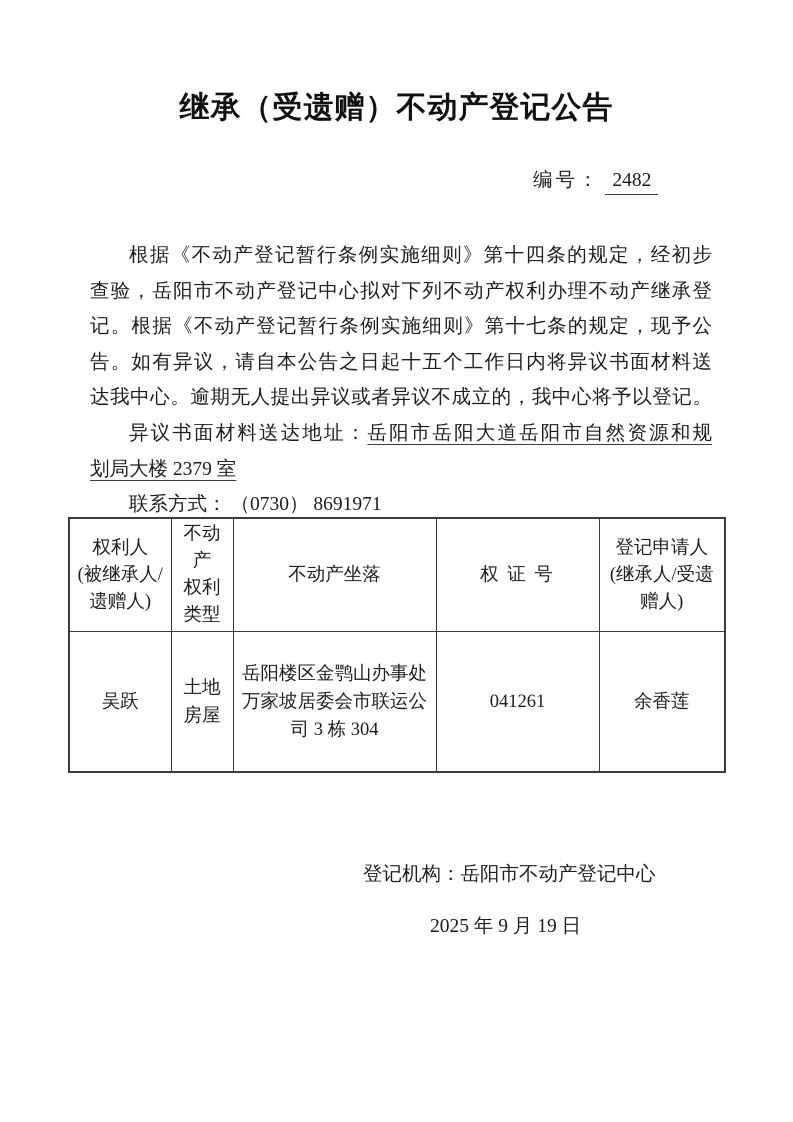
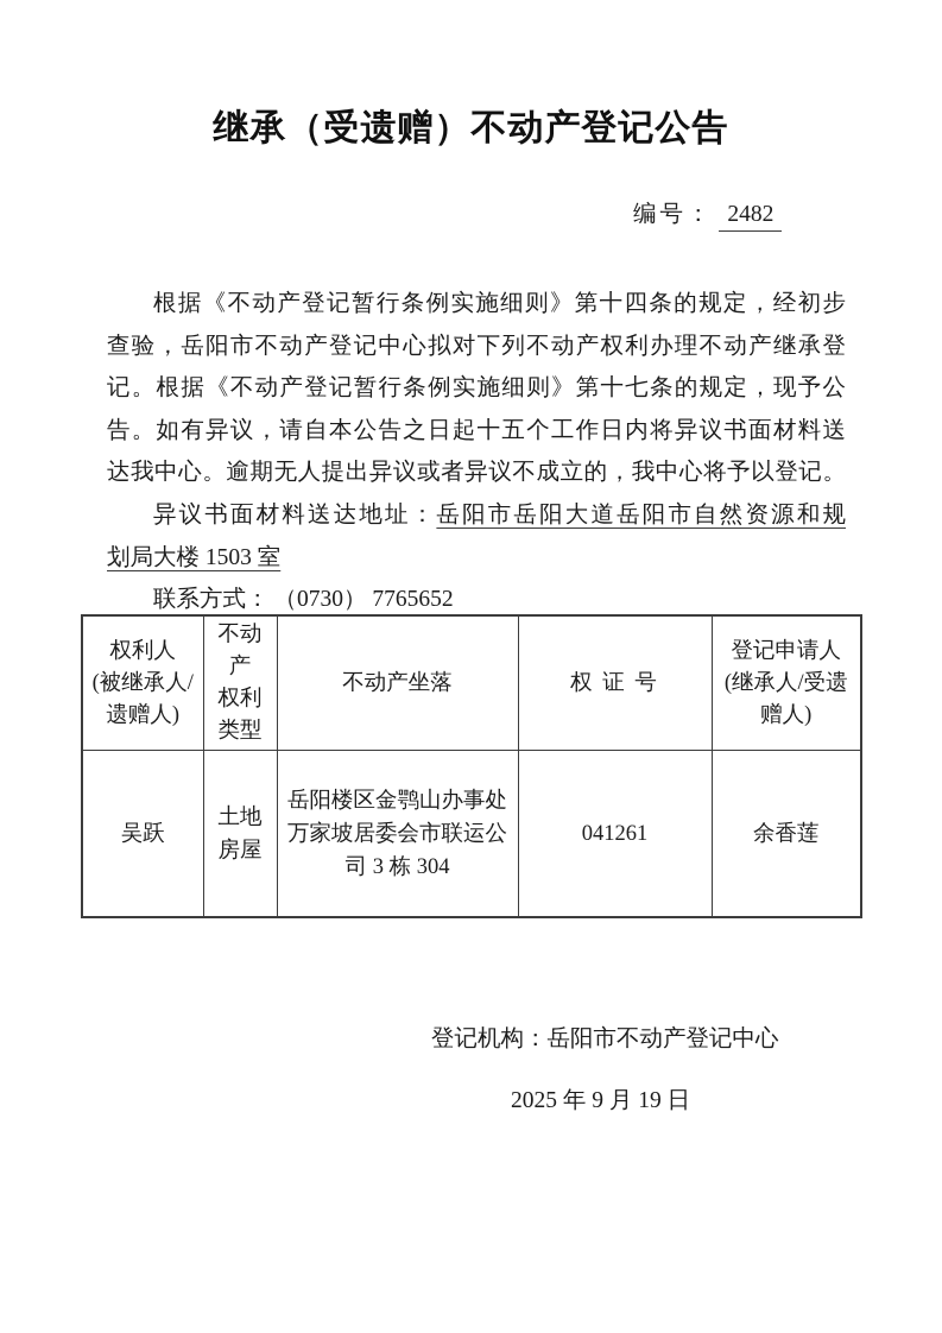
  继承（受遗赠）不动产登记公告
  编号： 2482
  根据《不动产登记暂行条例实施细则》第十四条的规定，经初步
  查验，岳阳市不动产登记中心拟对下列不动产权利办理不动产继承登
  记。根据《不动产登记暂行条例实施细则》第十七条的规定，现予公
  告。如有异议，请自本公告之日起十五个工作日内将异议书面材料送
  达我中心。逾期无人提出异议或者异议不成立的，我中心将予以登记。
  异议书面材料送达地址：岳阳市岳阳大道岳阳市自然资源和规
- 划局大楼 2379 室
+ 划局大楼 1503 室
- 联系方式： （0730） 8691971
+ 联系方式： （0730） 7765652
  权利人 (被继承人/ 遗赠人)	不动产 权利 类型	不动产坐落	权 证 号	登记申请人 (继承人/受遗 赠人)
  吴跃	土地 房屋	岳阳楼区金鹗山办事处万家坡居委会市联运公司 3 栋 304	041261	余香莲
  登记机构：岳阳市不动产登记中心
  2025 年 9 月 19 日
